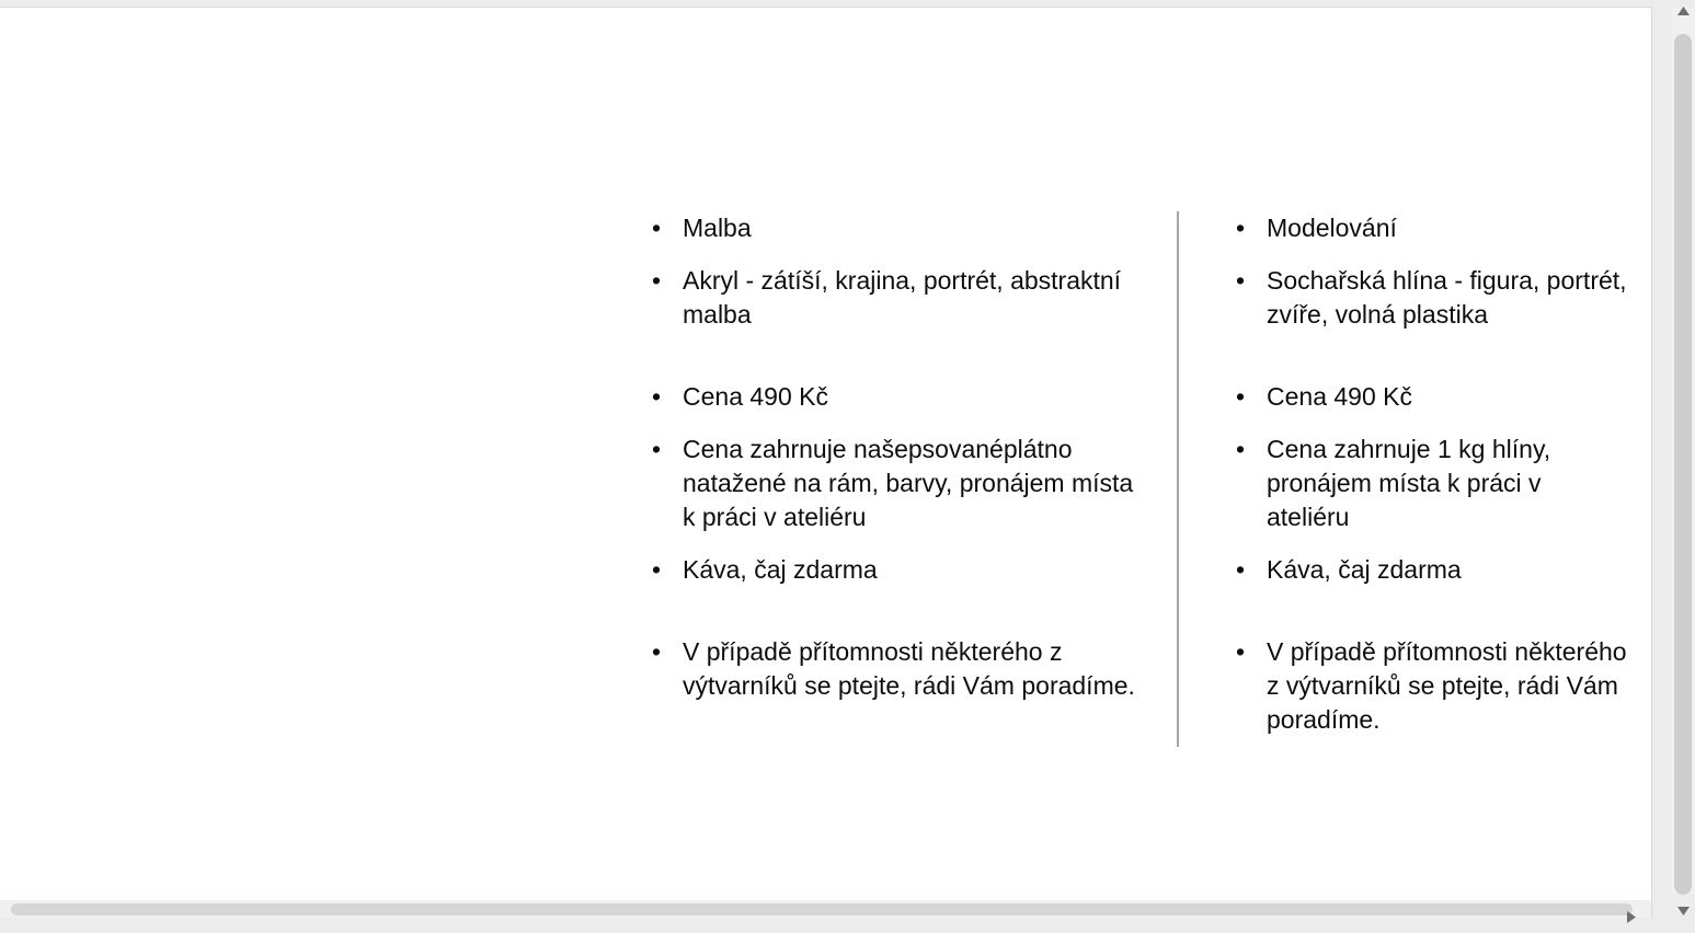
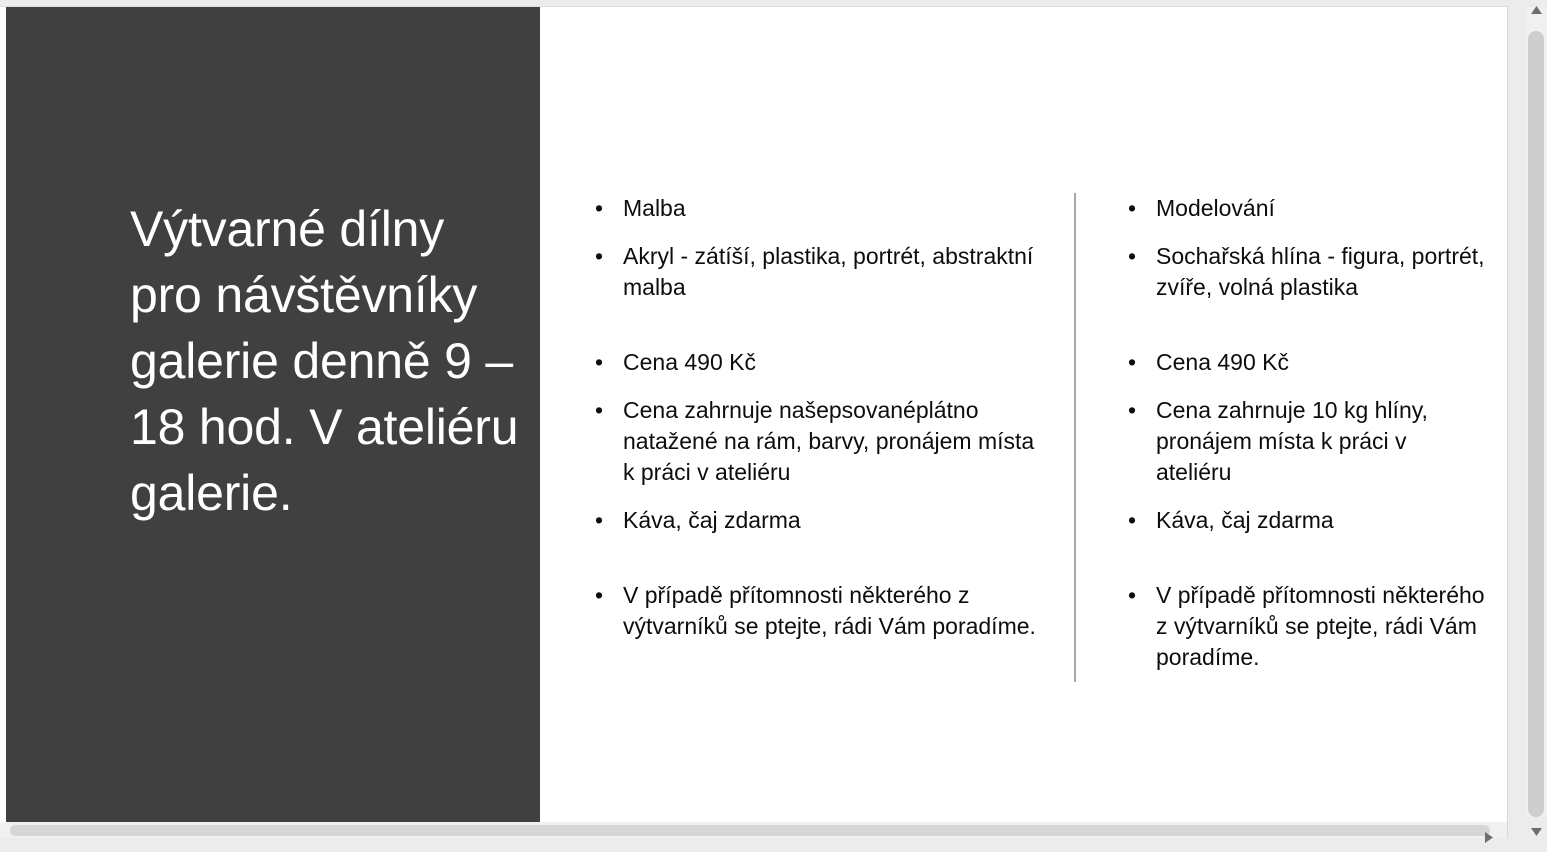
+ Výtvarné dílny pro návštěvníky galerie denně 9 –18 hod. V ateliéru galerie.
  •
  Malba
  •
- Akryl - zátíší, krajina, portrét, abstraktní malba
+ Akryl - zátíší, plastika, portrét, abstraktní malba
  •
  Cena 490 Kč
  •
  Cena zahrnuje našepsovanéplátno natažené na rám, barvy, pronájem místa k práci v ateliéru
  •
  Káva, čaj zdarma
  •
  V případě přítomnosti některého z výtvarníků se ptejte, rádi Vám poradíme.
  •
  Modelování
  •
  Sochařská hlína - figura, portrét, zvíře, volná plastika
  •
  Cena 490 Kč
  •
- Cena zahrnuje 1 kg hlíny, pronájem místa k práci v ateliéru
+ Cena zahrnuje 10 kg hlíny, pronájem místa k práci v ateliéru
  •
  Káva, čaj zdarma
  •
  V případě přítomnosti některého z výtvarníků se ptejte, rádi Vám poradíme.
